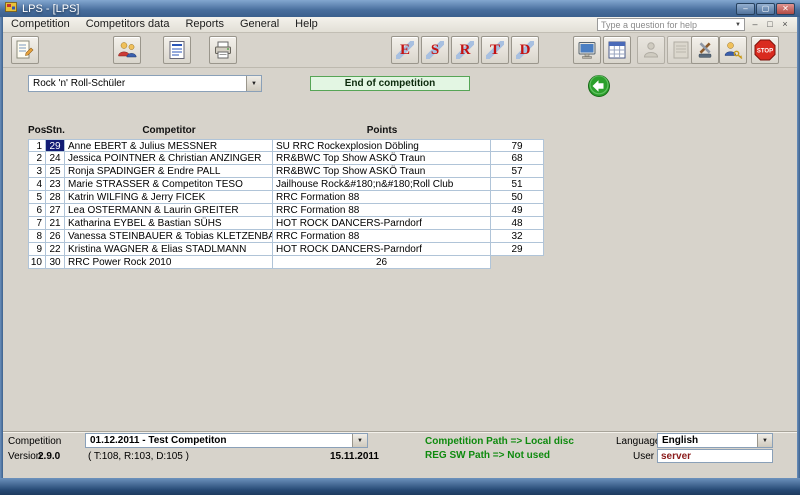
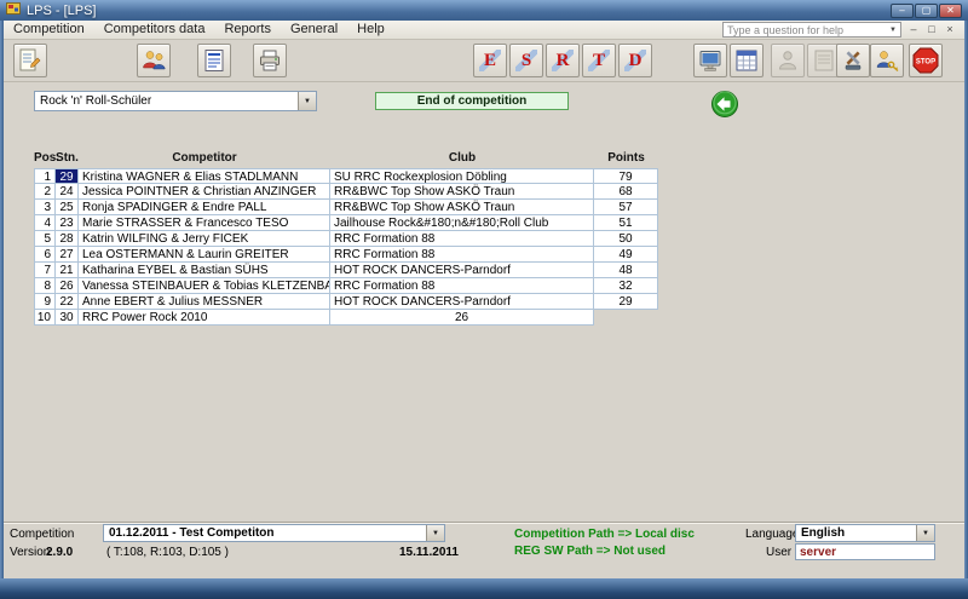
  LPS - [LPS]
  –
  ▢
  ✕
  Competition
  Competitors data
  Reports
  General
  Help
  Type a question for help
  –
  □
  ×
  E
  S
  R
  T
  D
  Rock 'n' Roll-Schüler
  End of competition
  Pos
  Stn.
  Competitor
+ Club
  Points
  1
  29
- Anne EBERT & Julius MESSNER
+ Kristina WAGNER & Elias STADLMANN
  SU RRC Rockexplosion Döbling
  79
  2
  24
  Jessica POINTNER & Christian ANZINGER
  RR&BWC Top Show ASKÖ Traun
  68
  3
  25
  Ronja SPADINGER & Endre PALL
  RR&BWC Top Show ASKÖ Traun
  57
  4
  23
- Marie STRASSER & Competiton TESO
+ Marie STRASSER & Francesco TESO
  Jailhouse Rock&#180;n&#180;Roll Club
  51
  5
  28
  Katrin WILFING & Jerry FICEK
  RRC Formation 88
  50
  6
  27
  Lea OSTERMANN & Laurin GREITER
  RRC Formation 88
  49
  7
  21
  Katharina EYBEL & Bastian SÜHS
  HOT ROCK DANCERS-Parndorf
  48
  8
  26
  Vanessa STEINBAUER & Tobias KLETZENBA
  RRC Formation 88
  32
  9
  22
- Kristina WAGNER & Elias STADLMANN
+ Anne EBERT & Julius MESSNER
  HOT ROCK DANCERS-Parndorf
  29
  10
  30
  RRC Power Rock 2010
  26
  Competition
  01.12.2011 - Test Competiton
  Competition Path => Local disc
  Languag
  English
  Version
  2.9.0
  ( T:108, R:103, D:105 )
  15.11.2011
  REG SW Path => Not used
  User
  server
